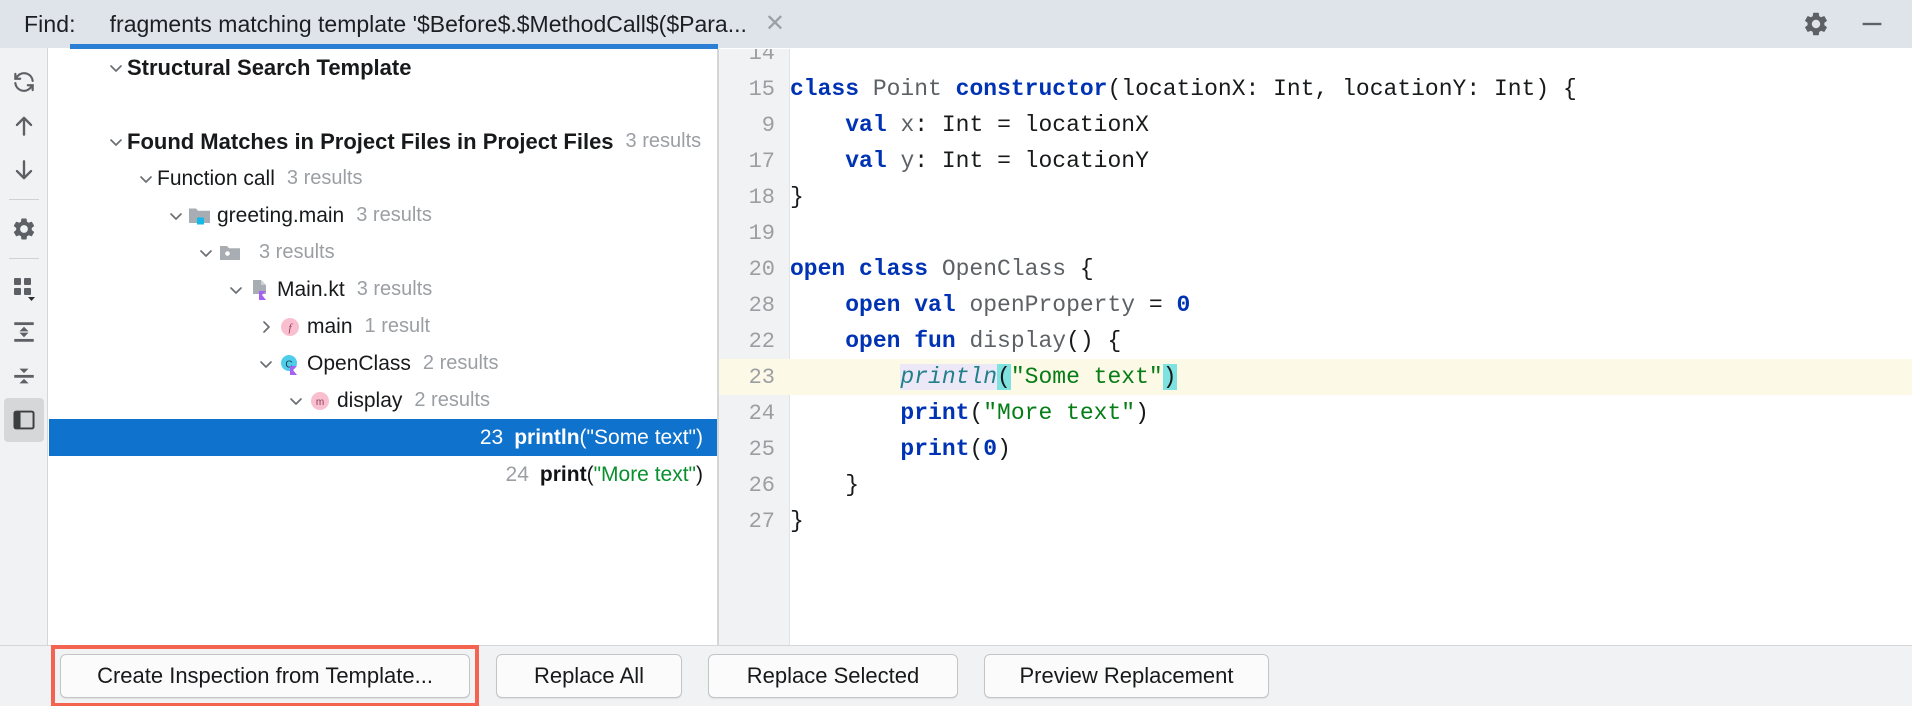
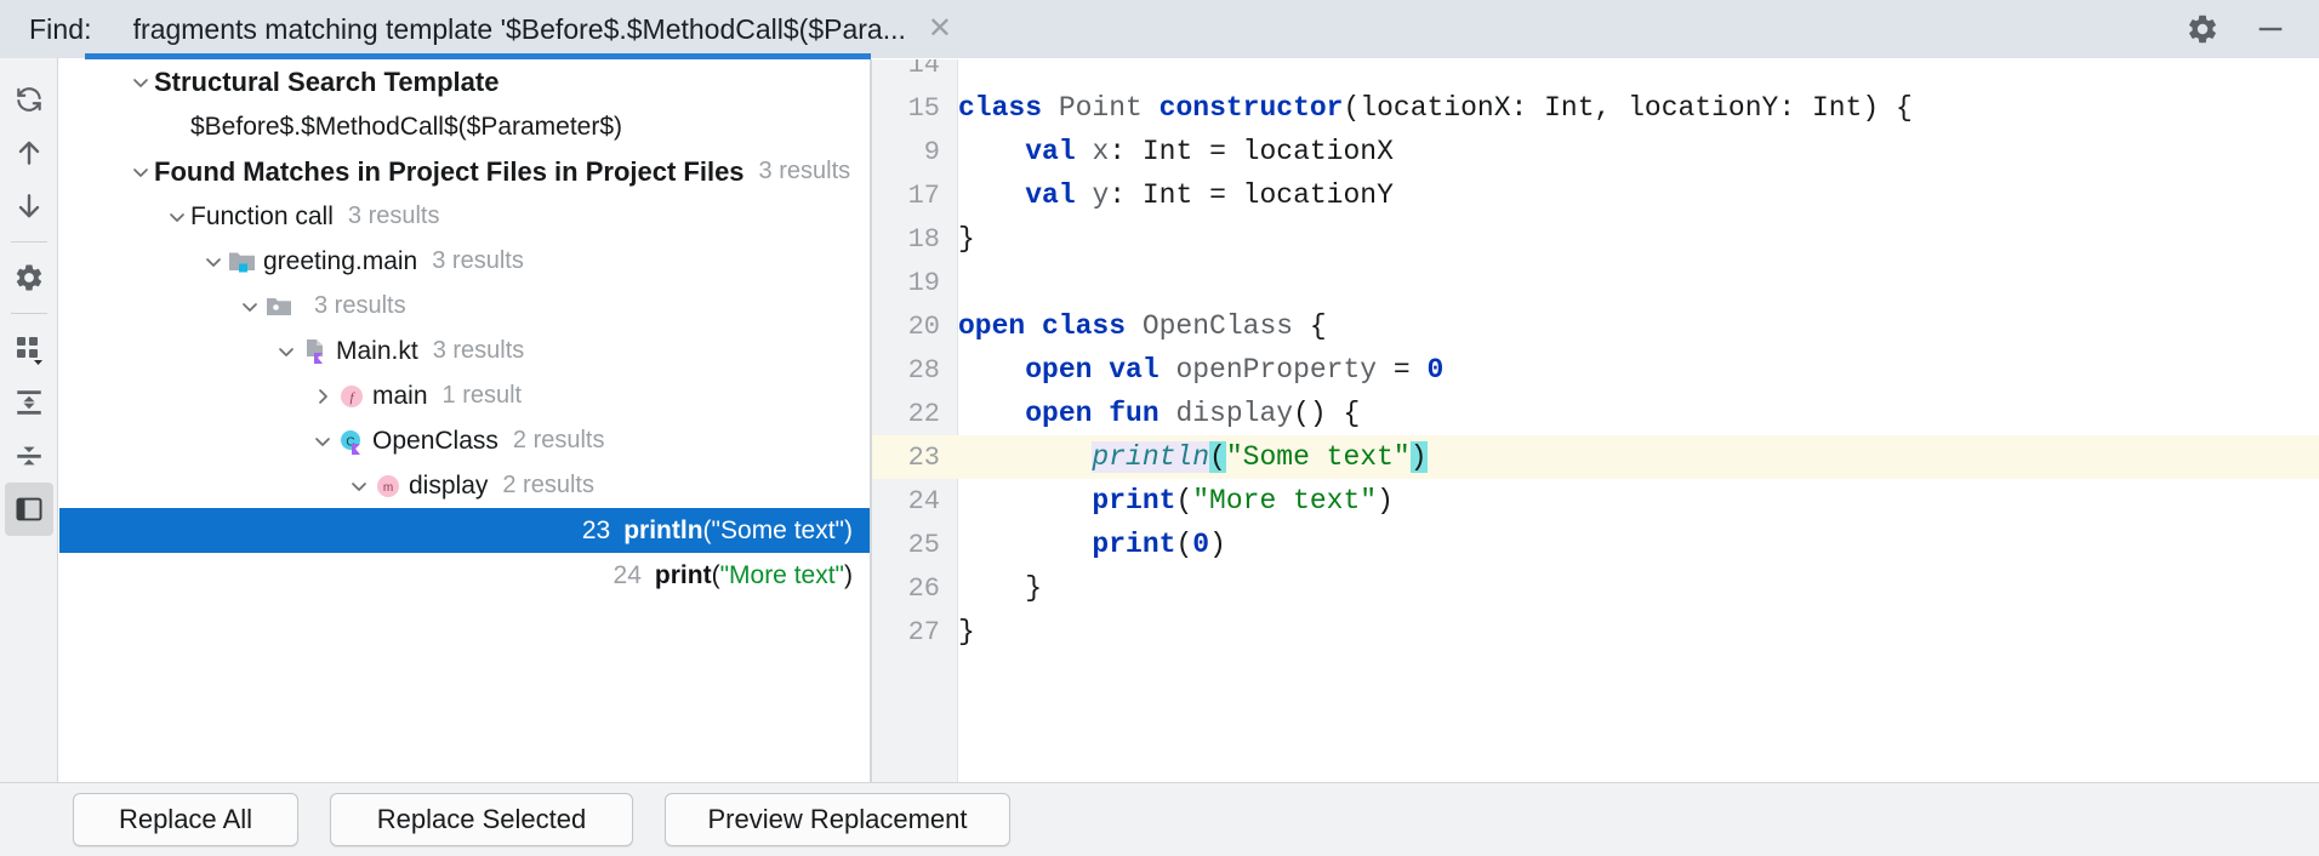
  Find:
  fragments matching template '$Before$.$MethodCall$($Para...
  ✕
  Structural Search Template
+ $Before$.$MethodCall$($Parameter$)
  Found Matches in Project Files in Project Files
  3 results
  Function call
  3 results
  greeting.main
  3 results
  3 results
  Main.kt
  3 results
  f
  main
  1 result
  C
  OpenClass
  2 results
  m
  display
  2 results
  23
  println
  (
  "Some text"
  )
  24
  print
  (
  "More text"
  )
  14
  15
  class Point constructor(locationX: Int, locationY: Int) {
  9
  val x: Int = locationX
  17
  val y: Int = locationY
  18
  }
  19
  20
  open class OpenClass {
  28
  open val openProperty = 0
  22
  open fun display() {
  23
  println("Some text")
  24
  print("More text")
  25
  print(0)
  26
  }
  27
  }
- Create Inspection from Template...
  Replace All
  Replace Selected
  Preview Replacement
